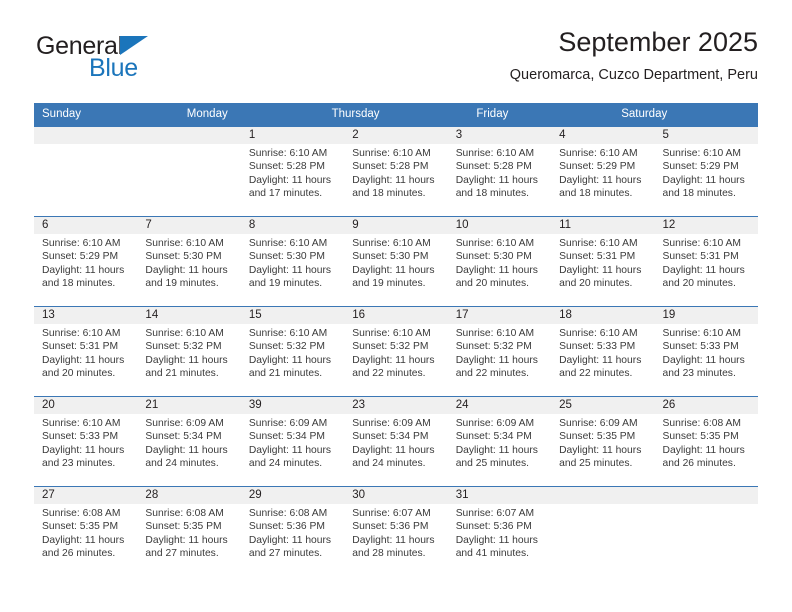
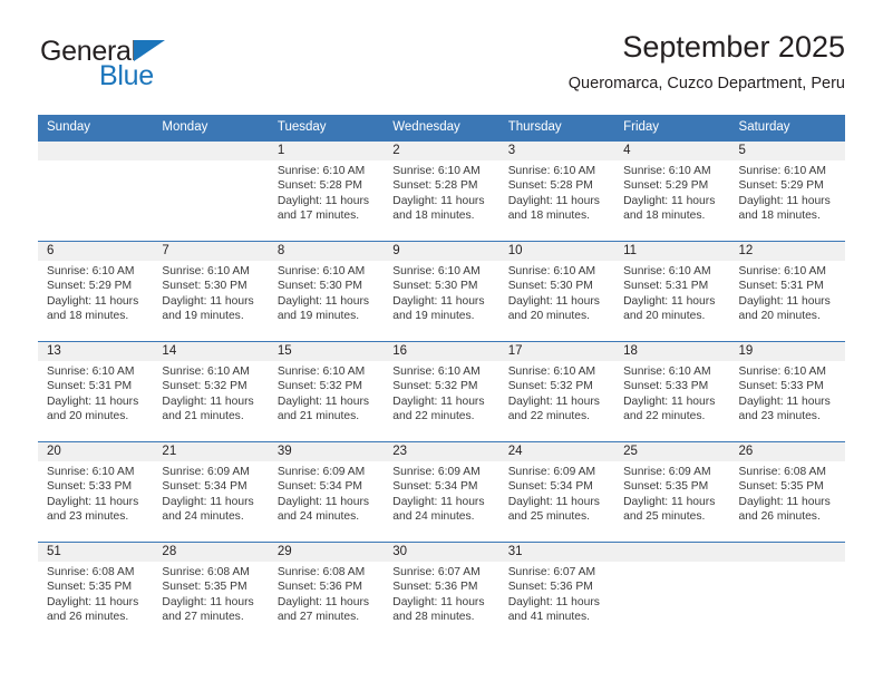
  General
  Blue
  September 2025
  Queromarca, Cuzco Department, Peru
  Sunday
  Monday
+ Tuesday
+ Wednesday
  Thursday
  Friday
  Saturday
  1
  Sunrise: 6:10 AM
  Sunset: 5:28 PM
  Daylight: 11 hours and 17 minutes.
  2
  Sunrise: 6:10 AM
  Sunset: 5:28 PM
  Daylight: 11 hours and 18 minutes.
  3
  Sunrise: 6:10 AM
  Sunset: 5:28 PM
  Daylight: 11 hours and 18 minutes.
  4
  Sunrise: 6:10 AM
  Sunset: 5:29 PM
  Daylight: 11 hours and 18 minutes.
  5
  Sunrise: 6:10 AM
  Sunset: 5:29 PM
  Daylight: 11 hours and 18 minutes.
  6
  Sunrise: 6:10 AM
  Sunset: 5:29 PM
  Daylight: 11 hours and 18 minutes.
  7
  Sunrise: 6:10 AM
  Sunset: 5:30 PM
  Daylight: 11 hours and 19 minutes.
  8
  Sunrise: 6:10 AM
  Sunset: 5:30 PM
  Daylight: 11 hours and 19 minutes.
  9
  Sunrise: 6:10 AM
  Sunset: 5:30 PM
  Daylight: 11 hours and 19 minutes.
  10
  Sunrise: 6:10 AM
  Sunset: 5:30 PM
  Daylight: 11 hours and 20 minutes.
  11
  Sunrise: 6:10 AM
  Sunset: 5:31 PM
  Daylight: 11 hours and 20 minutes.
  12
  Sunrise: 6:10 AM
  Sunset: 5:31 PM
  Daylight: 11 hours and 20 minutes.
  13
  Sunrise: 6:10 AM
  Sunset: 5:31 PM
  Daylight: 11 hours and 20 minutes.
  14
  Sunrise: 6:10 AM
  Sunset: 5:32 PM
  Daylight: 11 hours and 21 minutes.
  15
  Sunrise: 6:10 AM
  Sunset: 5:32 PM
  Daylight: 11 hours and 21 minutes.
  16
  Sunrise: 6:10 AM
  Sunset: 5:32 PM
  Daylight: 11 hours and 22 minutes.
  17
  Sunrise: 6:10 AM
  Sunset: 5:32 PM
  Daylight: 11 hours and 22 minutes.
  18
  Sunrise: 6:10 AM
  Sunset: 5:33 PM
  Daylight: 11 hours and 22 minutes.
  19
  Sunrise: 6:10 AM
  Sunset: 5:33 PM
  Daylight: 11 hours and 23 minutes.
  20
  Sunrise: 6:10 AM
  Sunset: 5:33 PM
  Daylight: 11 hours and 23 minutes.
  21
  Sunrise: 6:09 AM
  Sunset: 5:34 PM
  Daylight: 11 hours and 24 minutes.
  39
  Sunrise: 6:09 AM
  Sunset: 5:34 PM
  Daylight: 11 hours and 24 minutes.
  23
  Sunrise: 6:09 AM
  Sunset: 5:34 PM
  Daylight: 11 hours and 24 minutes.
  24
  Sunrise: 6:09 AM
  Sunset: 5:34 PM
  Daylight: 11 hours and 25 minutes.
  25
  Sunrise: 6:09 AM
  Sunset: 5:35 PM
  Daylight: 11 hours and 25 minutes.
  26
  Sunrise: 6:08 AM
  Sunset: 5:35 PM
  Daylight: 11 hours and 26 minutes.
- 27
+ 51
  Sunrise: 6:08 AM
  Sunset: 5:35 PM
  Daylight: 11 hours and 26 minutes.
  28
  Sunrise: 6:08 AM
  Sunset: 5:35 PM
  Daylight: 11 hours and 27 minutes.
  29
  Sunrise: 6:08 AM
  Sunset: 5:36 PM
  Daylight: 11 hours and 27 minutes.
  30
  Sunrise: 6:07 AM
  Sunset: 5:36 PM
  Daylight: 11 hours and 28 minutes.
  31
  Sunrise: 6:07 AM
  Sunset: 5:36 PM
  Daylight: 11 hours and 41 minutes.
